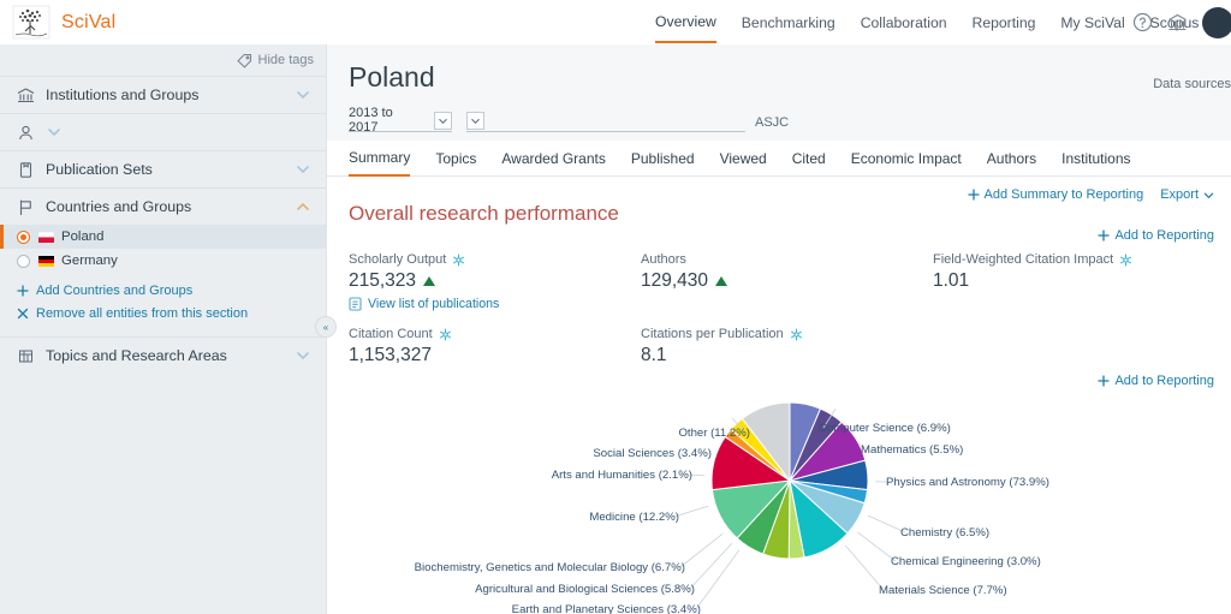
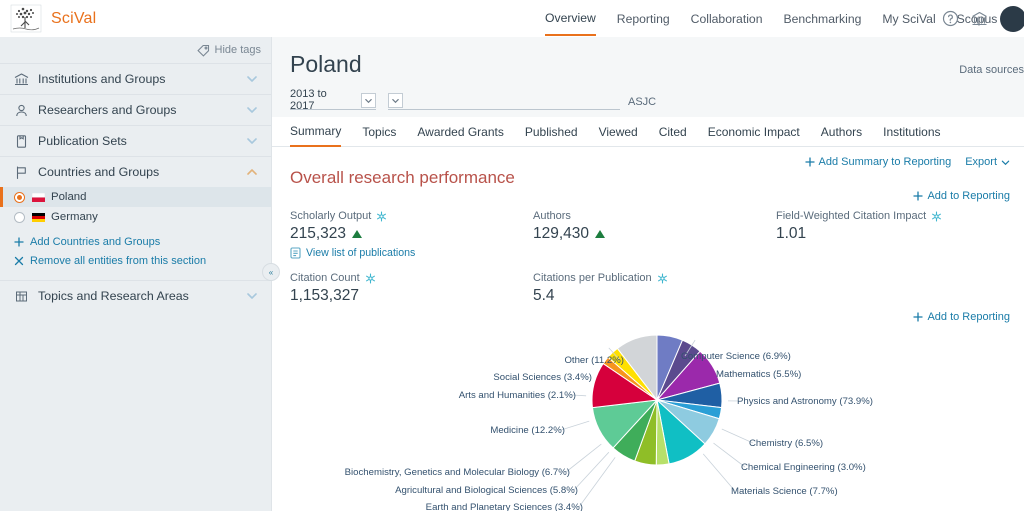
  SciVal
  Overview
- Benchmarking
+ Reporting
  Collaboration
- Reporting
+ Benchmarking
  My SciVal
  Hide tags
  Institutions and Groups
+ Researchers and Groups
  Publication Sets
  Countries and Groups
  Poland
  Germany
  Add Countries and Groups
  Remove all entities from this section
  Topics and Research Areas
  «
  Poland
  Data sources
  2013 to 2017
  ASJC
  Summary
  Topics
  Awarded Grants
  Published
  Viewed
  Cited
  Economic Impact
  Authors
  Institutions
  Add Summary to Reporting
  Export
  Overall research performance
  Add to Reporting
  Scholarly Output
  215,323
  View list of publications
  Authors
  129,430
  Field-Weighted Citation Impact
  1.01
  Citation Count
  1,153,327
  Citations per Publication
- 8.1
+ 5.4
  Add to Reporting
  Computer Science (6.9%)
  Mathematics (5.5%)
  Physics and Astronomy (73.9%)
  Chemistry (6.5%)
  Chemical Engineering (3.0%)
  Materials Science (7.7%)
  Other (11.2%)
  Social Sciences (3.4%)
  Arts and Humanities (2.1%)
  Medicine (12.2%)
  Biochemistry, Genetics and Molecular Biology (6.7%)
  Agricultural and Biological Sciences (5.8%)
  Earth and Planetary Sciences (3.4%)
